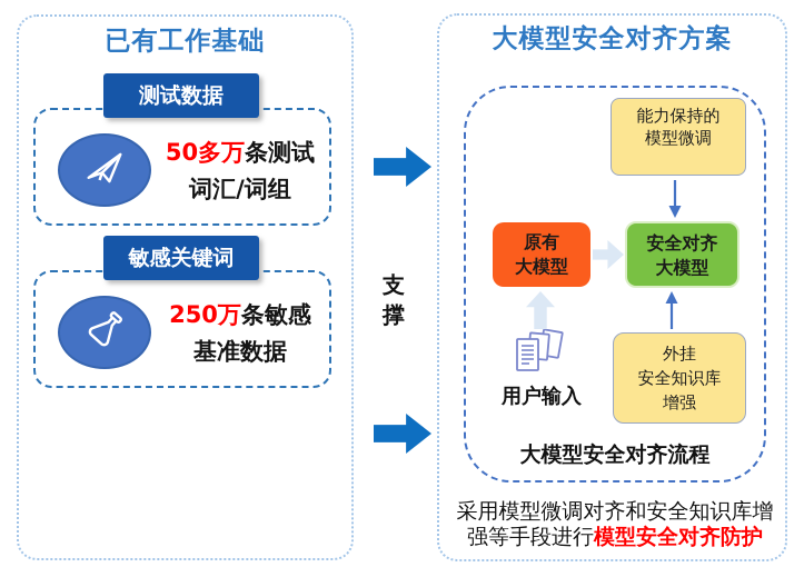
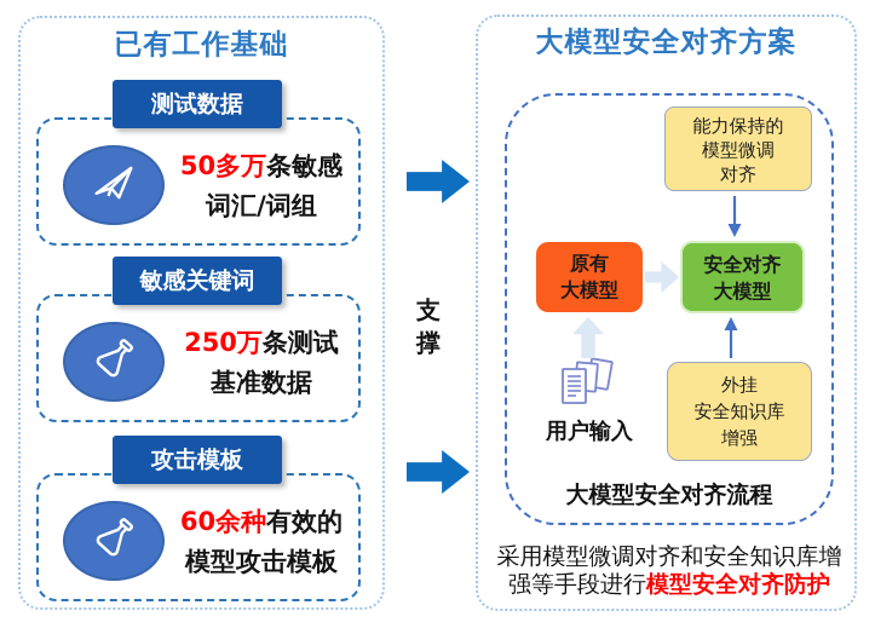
  已有工作基础
  测试数据
- 50多万条测试
+ 50多万条敏感
  词汇/词组
  敏感关键词
- 250万条敏感
+ 250万条测试
  基准数据
+ 攻击模板
+ 60余种有效的
+ 模型攻击模板
  支撑
  大模型安全对齐方案
  能力保持的
  模型微调
+ 对齐
  原有
  大模型
  安全对齐
  大模型
  用户输入
  外挂
  安全知识库
  增强
  大模型安全对齐流程
  采用模型微调对齐和安全知识库增
  强等手段进行模型安全对齐防护
